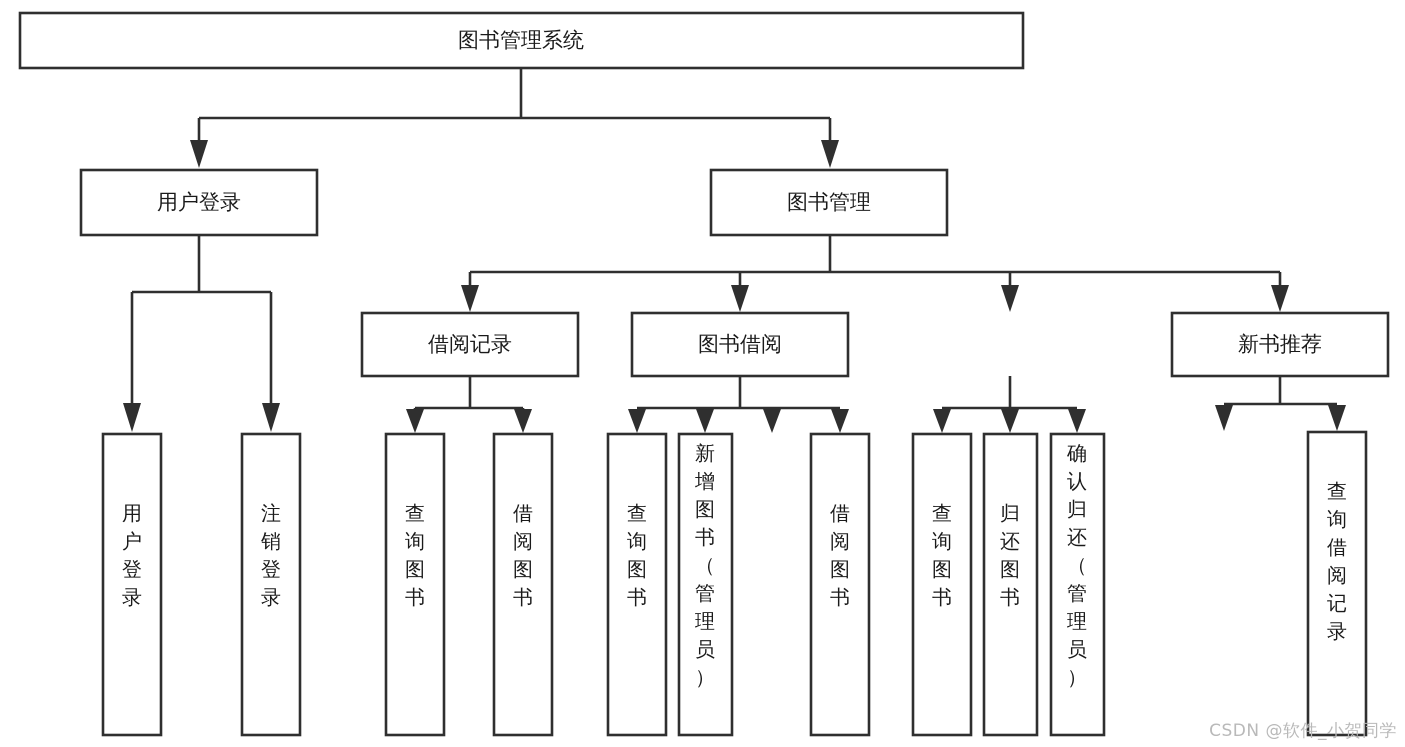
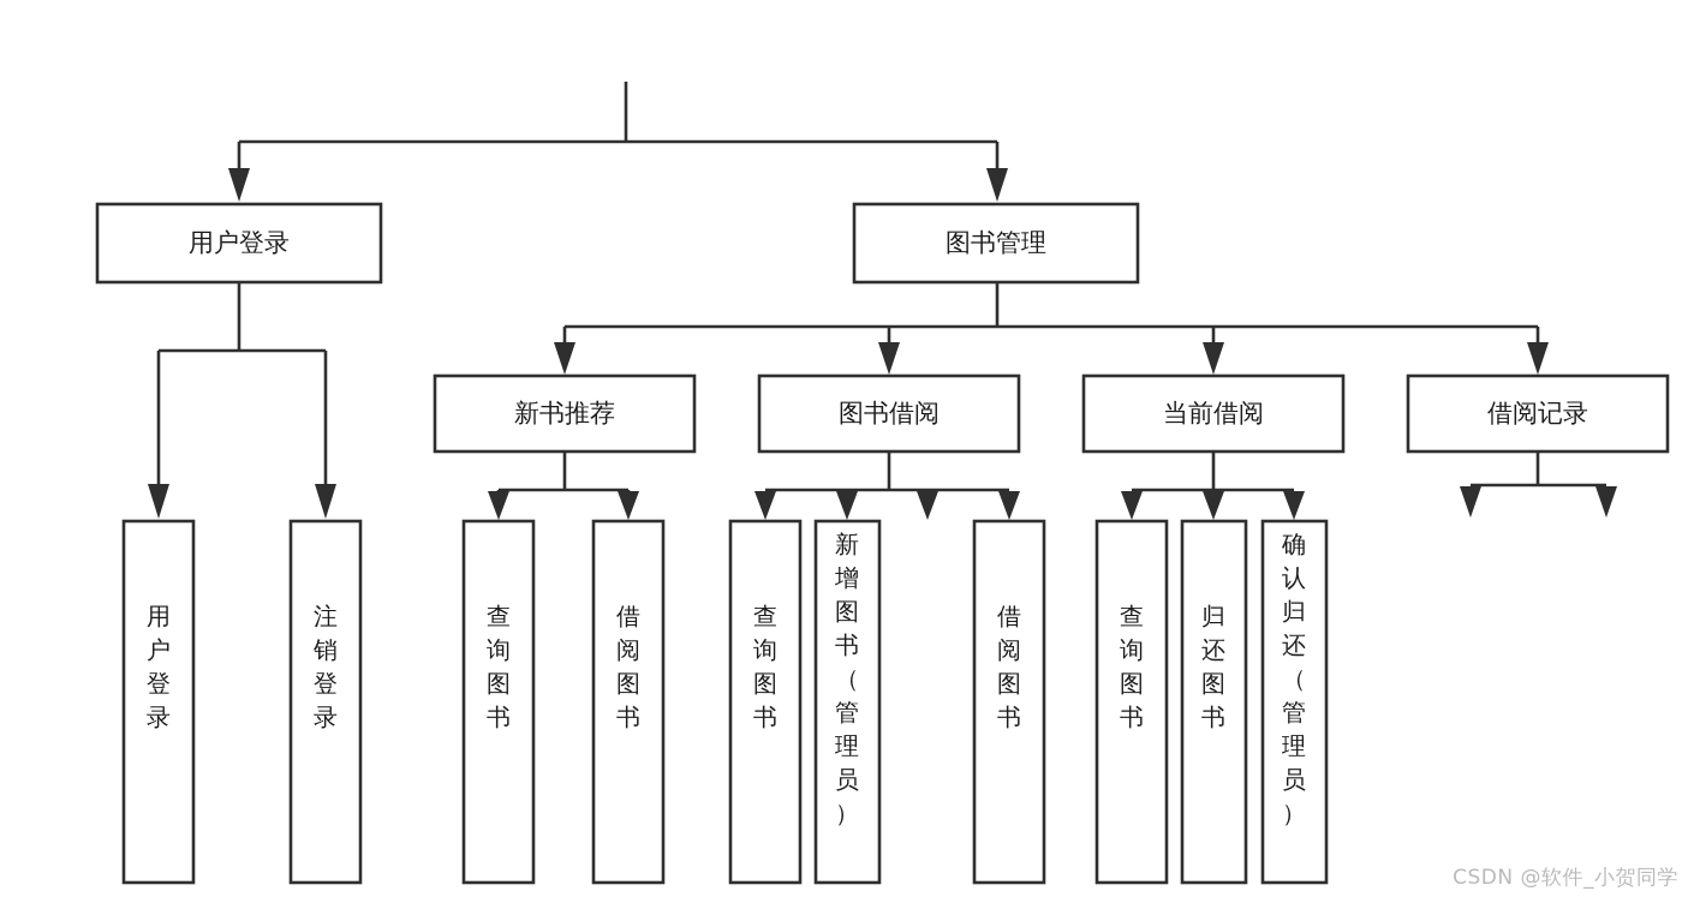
- 图书管理系统
  用户登录
  图书管理
- 借阅记录
+ 新书推荐
  图书借阅
+ 当前借阅
- 新书推荐
+ 借阅记录
  用户登录
  注销登录
  查询图书
  借阅图书
  查询图书
  新增图书（管理员）
  借阅图书
  查询图书
  归还图书
  确认归还（管理员）
- 查询借阅记录
  CSDN @软件_小贺同学
